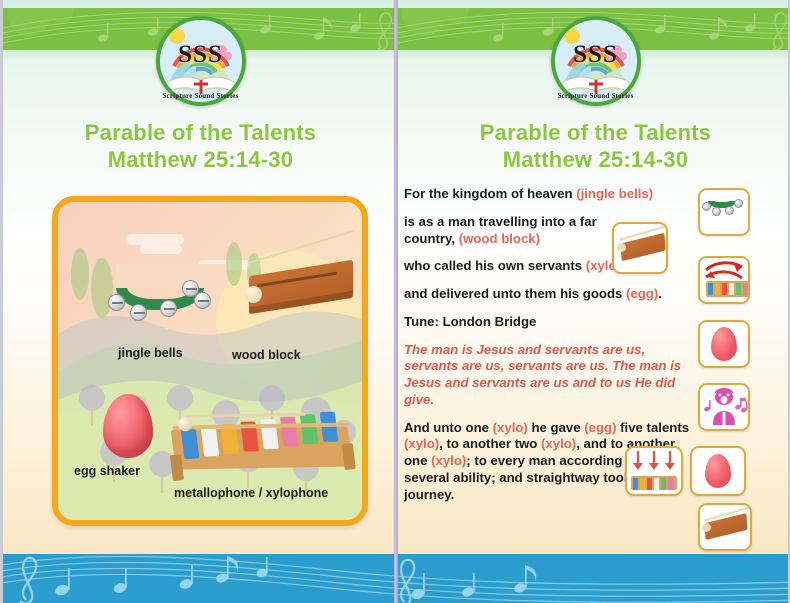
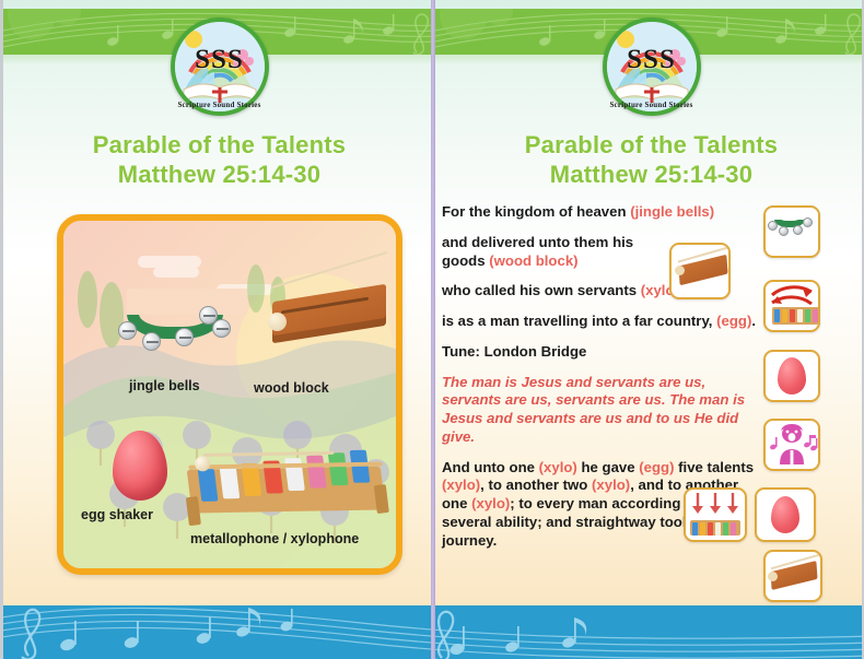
  SSS
  Scripture Sound Stories
  Parable of the Talents
  Matthew 25:14-30
  jingle bells
  wood block
  egg shaker
  metallophone / xylophone
  SSS
  Scripture Sound Stories
  Parable of the Talents
  Matthew 25:14-30
  For the kingdom of heaven (jingle bells)
- is as a man travelling into a far country, (wood block)
+ and delivered unto them his goods (wood block)
  who called his own servants (xyl
- and delivered unto them his goods (egg).
+ is as a man travelling into a far country, (egg).
  Tune: London Bridge
  The man is Jesus and servants are us, servants are us, servants are us. The man is Jesus and servants are us and to us He did give.
  And unto one (xylo) he gave (egg) five talents (xylo), to another two (xylo), and to another one (xylo); to every man according several ability; and straightway too journey.
